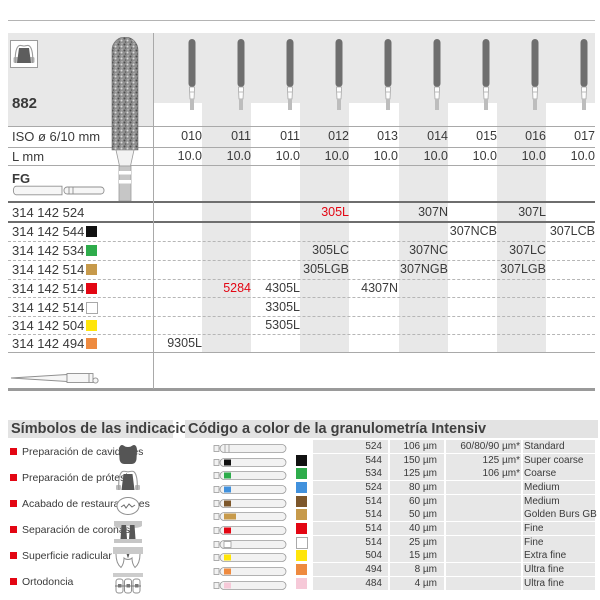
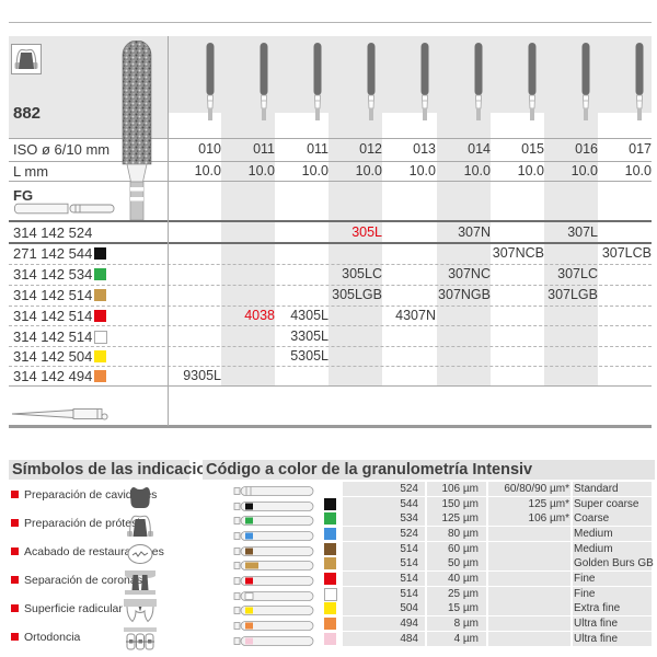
  882
  ISO ø 6/10 mm
  010
  011
  011
  012
  013
  014
  015
  016
  017
  L mm
  10.0
  10.0
  10.0
  10.0
  10.0
  10.0
  10.0
  10.0
  10.0
  FG
  314 142 524
- 314 142 544
+ 271 142 544
  314 142 534
  314 142 514
  314 142 514
  314 142 514
  314 142 504
  314 142 494
  305L
  307N
  307L
  307NCB
  307LCB
  305LC
  307NC
  307LC
  305LGB
  307NGB
  307LGB
- 5284
+ 4038
  4305L
  4307N
  3305L
  5305L
  9305L
  Símbolos de las indicacio
  Preparación de cavids
  Preparación de prótes
  Acabado de restauraes
  Separación de corons
  Superficie radicular
  Ortodoncia
  Código a color de la granulometría Intensiv
  524
  106 µm
  60/80/90 µm*
  Standard
  544
  150 µm
  125 µm*
  Super coarse
  534
  125 µm
  106 µm*
  Coarse
  524
  80 µm
  Medium
  514
  60 µm
  Medium
  514
  50 µm
  Golden Burs GB
  514
  40 µm
  Fine
  514
  25 µm
  Fine
  504
  15 µm
  Extra fine
  494
  8 µm
  Ultra fine
  484
  4 µm
  Ultra fine
